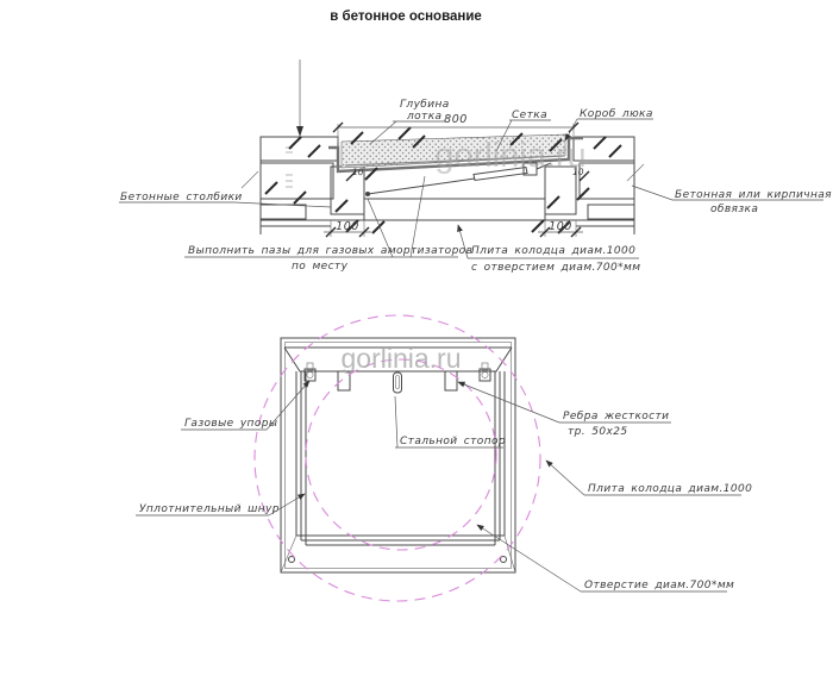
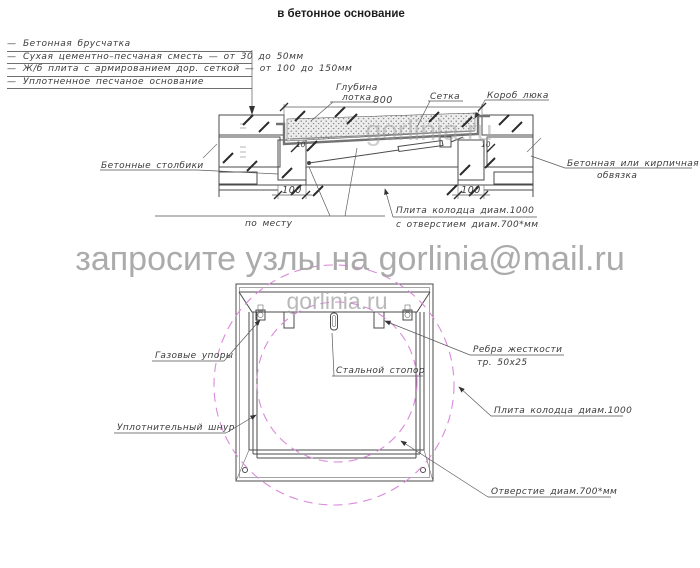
  в бетонное основание
+ — Бетонная брусчатка
+ — Сухая цементно–песчаная сместь — от 30 до 50мм
+ — Ж/б плита с армированием дор. сеткой — от 100 до 150мм
+ — Уплотненное песчаное основание
  800
  100
  100
  10
  Глубина
  лотка
  Сетка
  Короб люка
  Бетонные столбики
  Бетонная или кирпичная
  обвязка
- Выполнить пазы для газовых амортизаторов
  по месту
  Плита колодца диам.1000
  с отверстием диам.700*мм
  Газовые упоры
  Стальной стопор
  Ребра жесткости
  тр. 50х25
  Плита колодца диам.1000
  Уплотнительный шнур
  Отверстие диам.700*мм
  gorlinia.ru
+ запросите узлы на gorlinia@mail.ru
  gorlinia.ru
